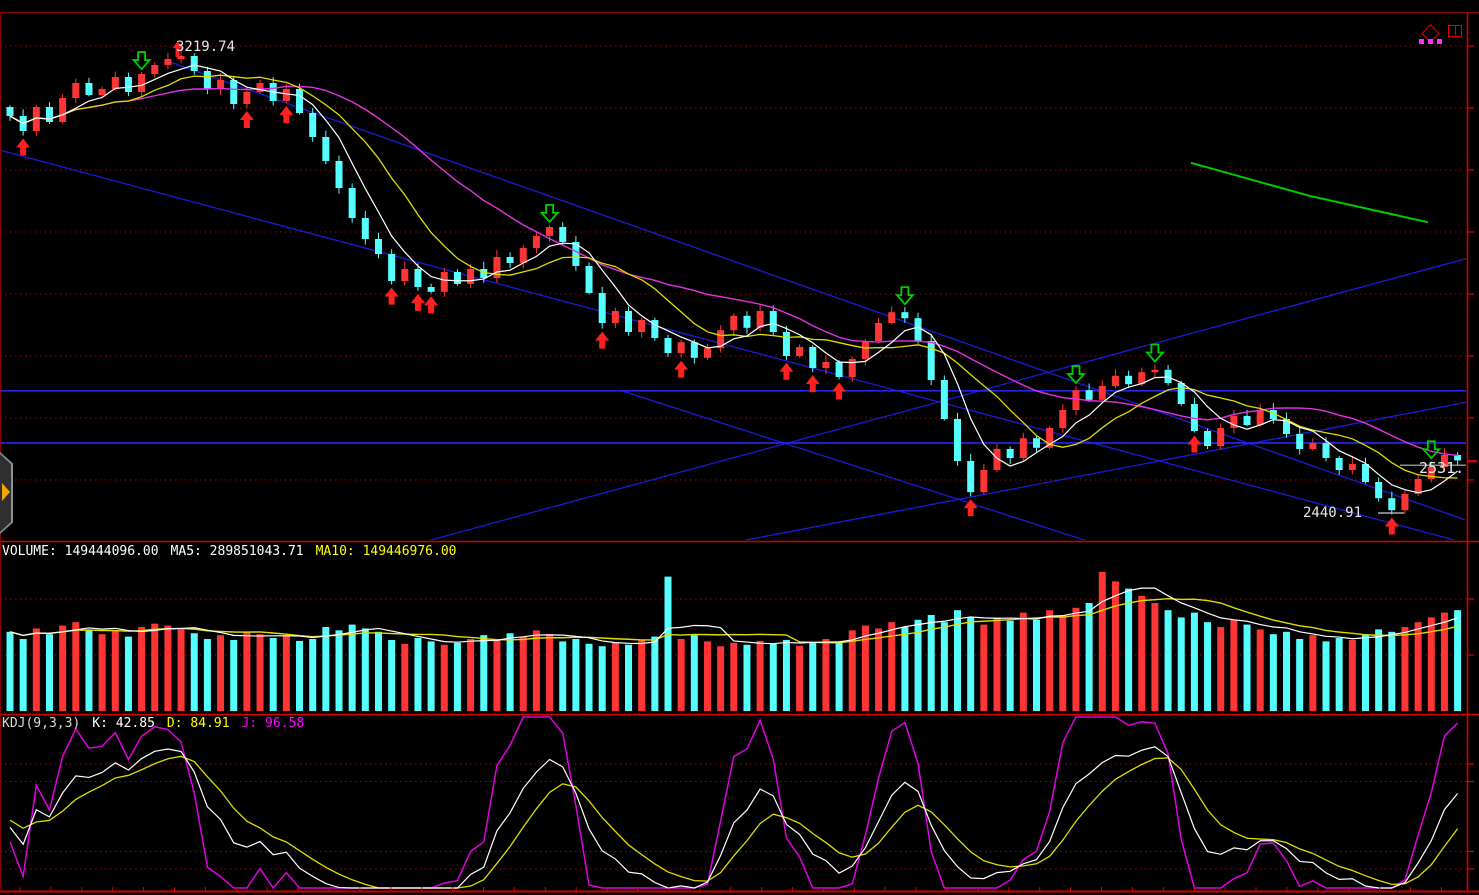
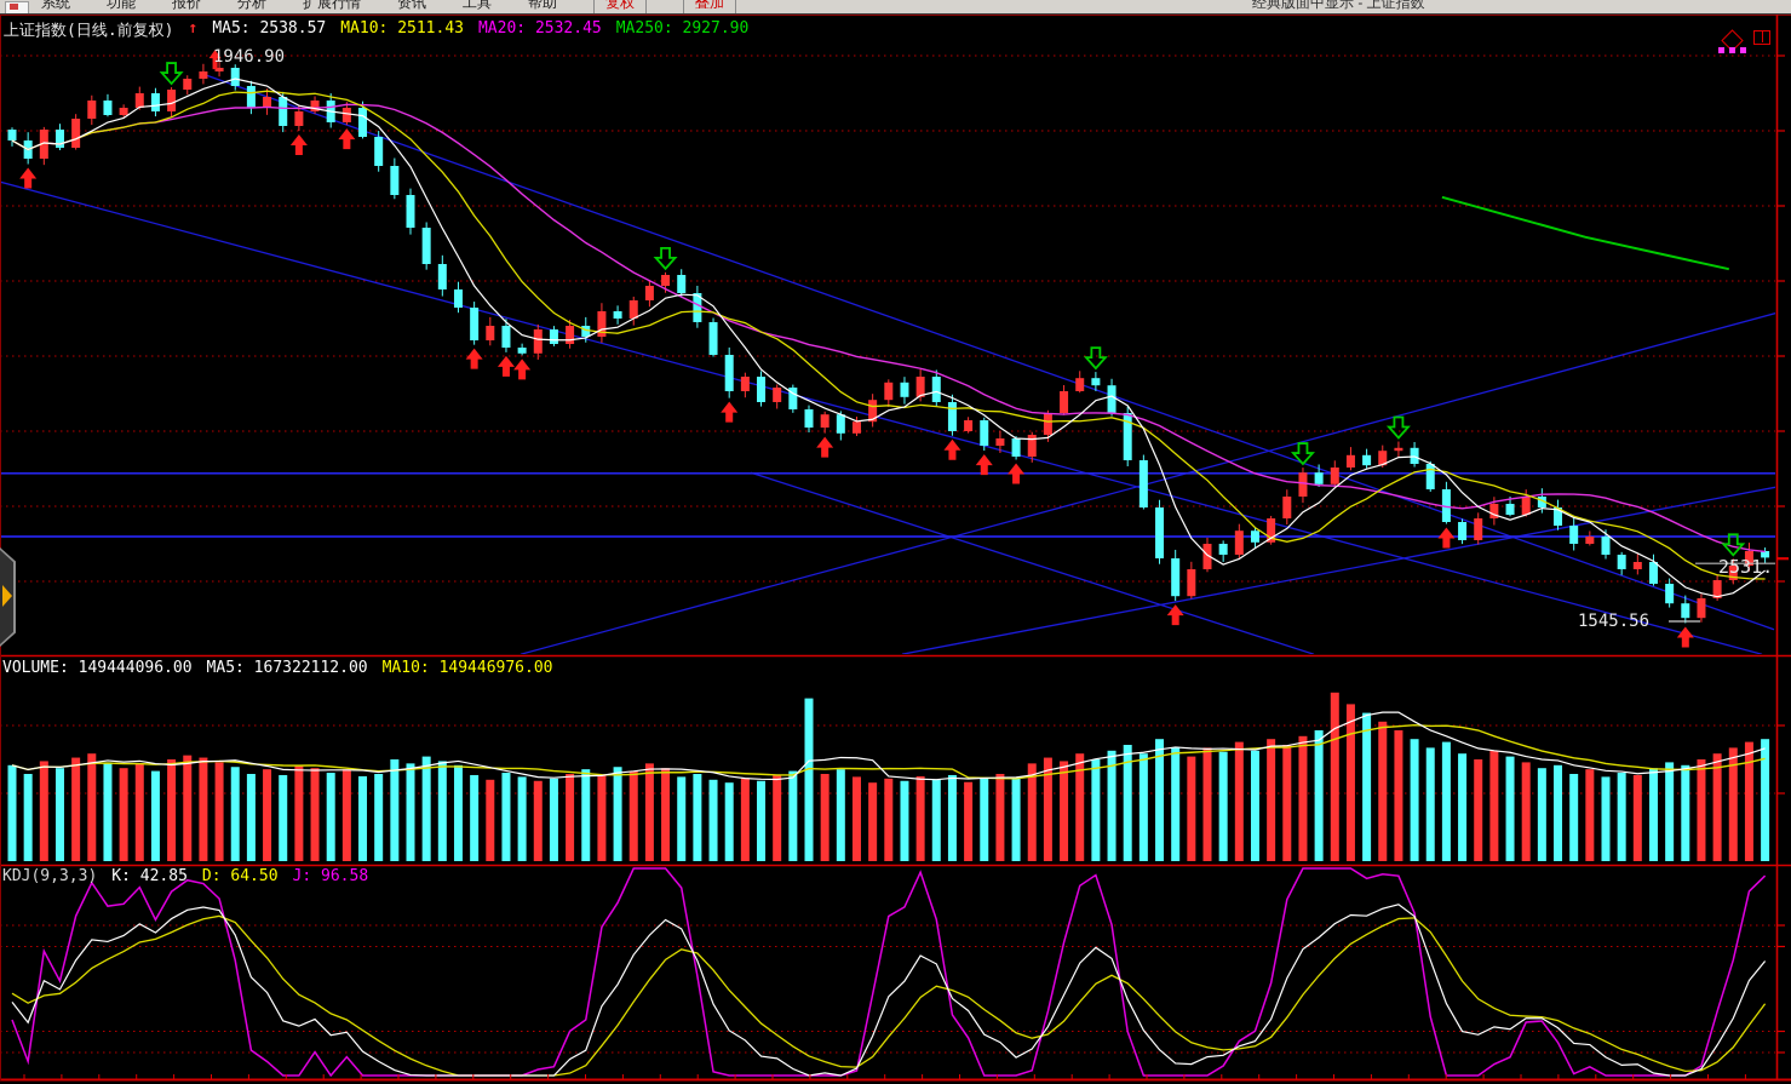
+ 系统
+ 功能
+ 报价
+ 分析
+ 扩展行情
+ 资讯
+ 工具
+ 帮助
+ 复权
+ 叠加
+ 经典版面中显示 - 上证指数
+ 上证指数(日线.前复权)
+ ↑
+ MA5: 2538.57
+ MA10: 2511.43
+ MA20: 2532.45
+ MA250: 2927.90
  VOLUME: 149444096.00
- MA5: 289851043.71
+ MA5: 167322112.00
  MA10: 149446976.00
  KDJ(9,3,3)
  K: 42.85
- D: 84.91
+ D: 64.50
  J: 96.58
- 3219.74
+ 1946.90
- 2440.91
+ 1545.56
  2531.
